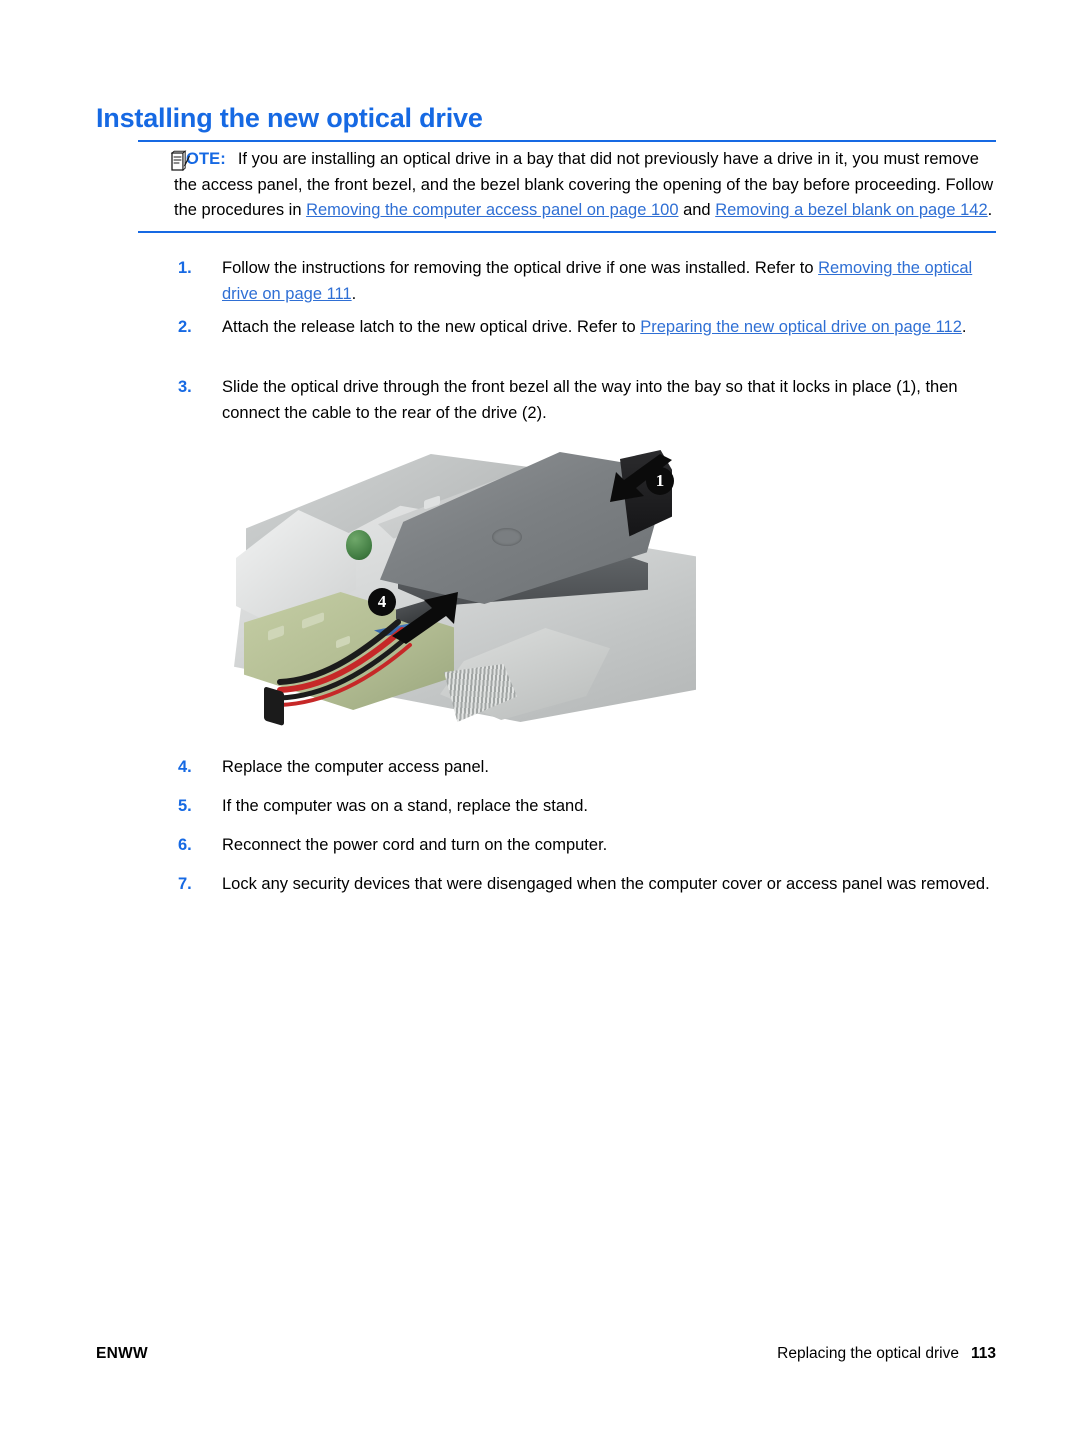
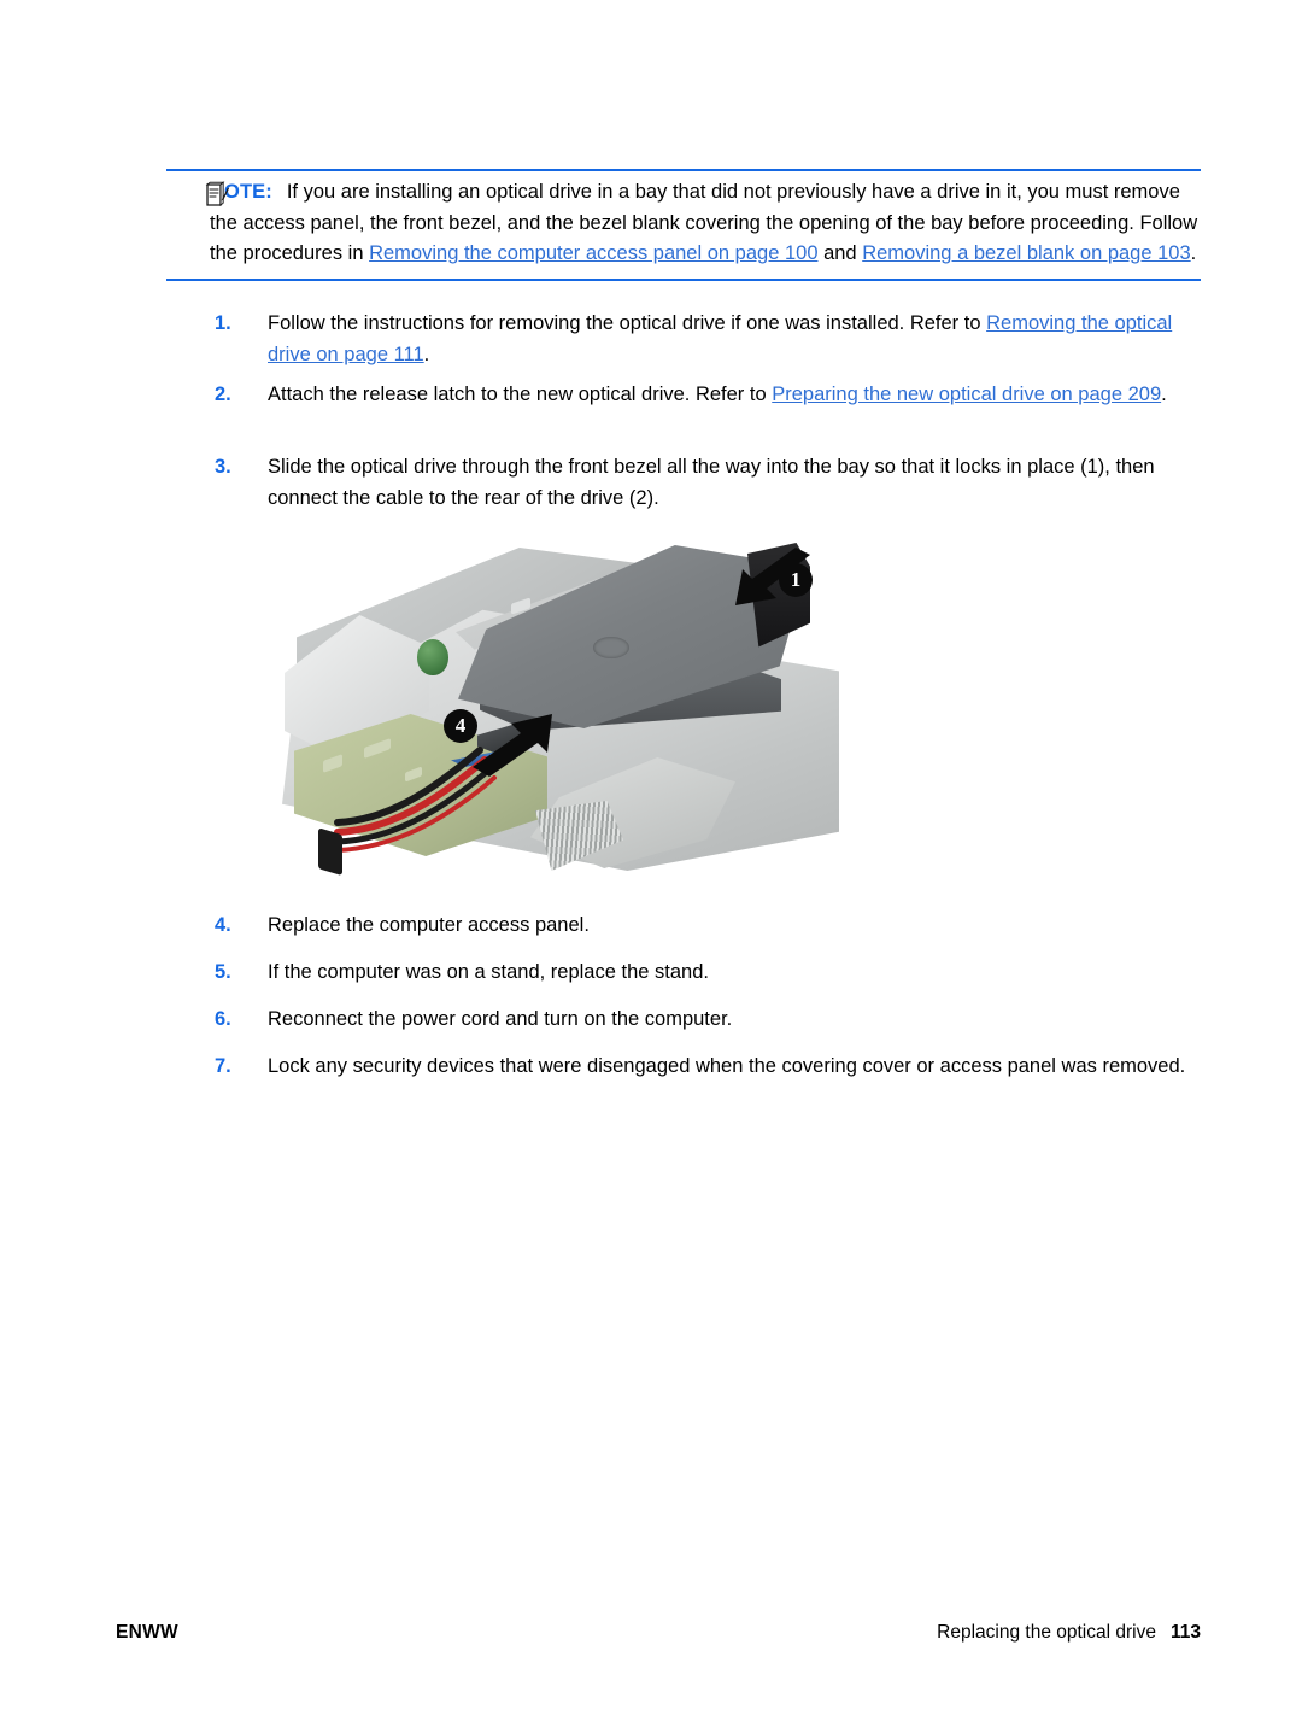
- Installing the new optical drive
- OTE: If you are installing an optical drive in a bay that did not previously have a drive in it, you must remove the access panel, the front bezel, and the bezel blank covering the opening of the bay before proceeding. Follow the procedures in Removing the computer access panel on page 100 and Removing a bezel blank on page 142.
+ OTE: If you are installing an optical drive in a bay that did not previously have a drive in it, you must remove the access panel, the front bezel, and the bezel blank covering the opening of the bay before proceeding. Follow the procedures in Removing the computer access panel on page 100 and Removing a bezel blank on page 103.
  1.
  Follow the instructions for removing the optical drive if one was installed. Refer to Removing the optical drive on page 111.
  2.
- Attach the release latch to the new optical drive. Refer to Preparing the new optical drive on page 112.
+ Attach the release latch to the new optical drive. Refer to Preparing the new optical drive on page 209.
  3.
  Slide the optical drive through the front bezel all the way into the bay so that it locks in place (1), then connect the cable to the rear of the drive (2).
  4.
  Replace the computer access panel.
  5.
  If the computer was on a stand, replace the stand.
  6.
  Reconnect the power cord and turn on the computer.
  7.
- Lock any security devices that were disengaged when the computer cover or access panel was removed.
+ Lock any security devices that were disengaged when the covering cover or access panel was removed.
  1
  4
  ENWW
  Replacing the optical drive 113
